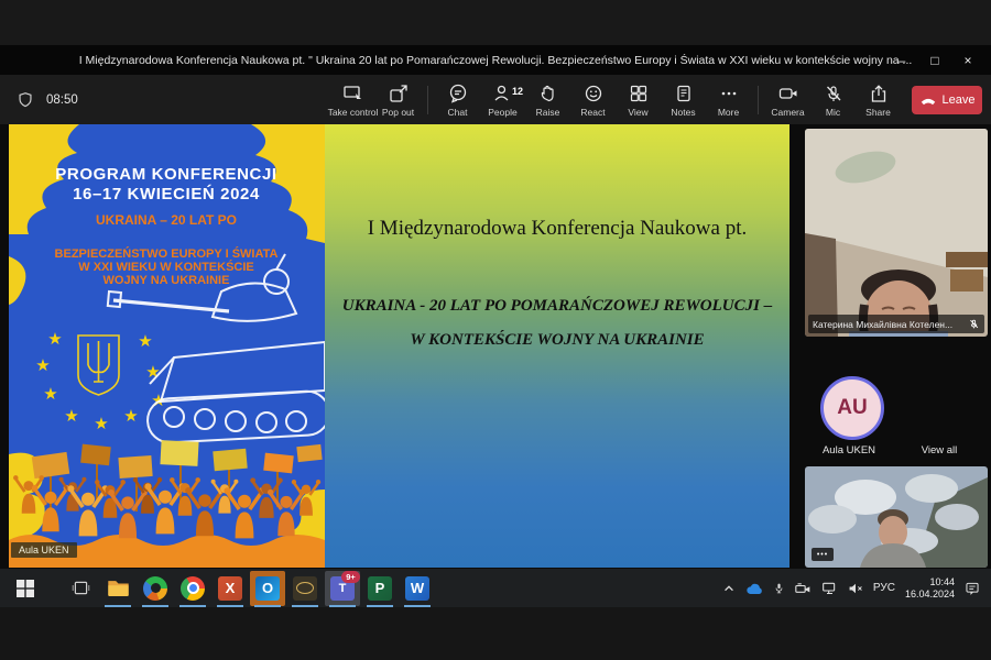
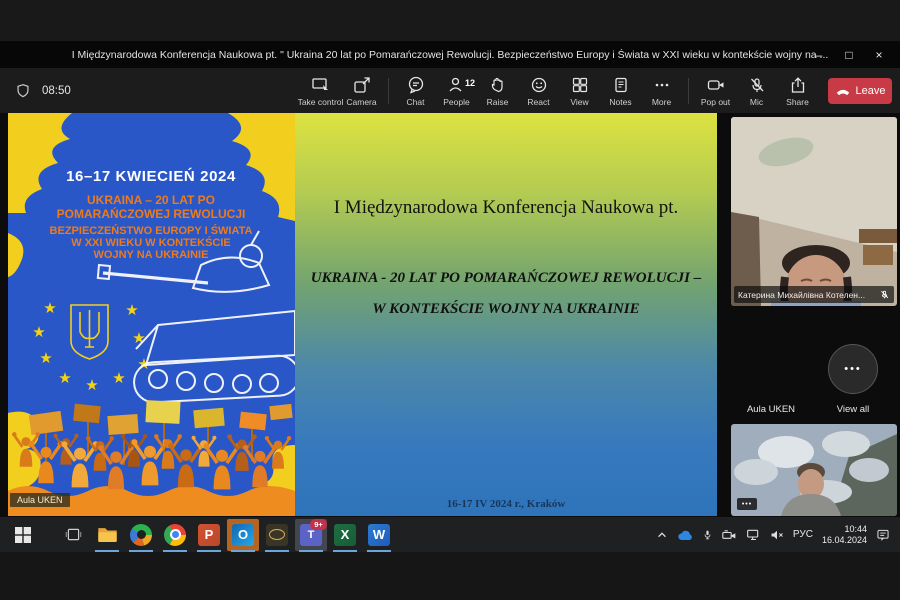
  I Międzynarodowa Konferencja Naukowa pt. " Ukraina 20 lat po Pomarańczowej Rewolucji. Bezpieczeństwo Europy i Świata w XXI wieku w kontekście wojny na ...
  –
  □
  ×
  08:50
  Take control
- Pop out
+ Camera
  Chat
  12
  People
  Raise
  React
  View
  Notes
  More
- Camera
+ Pop out
  Mic
  Share
  Leave
- PROGRAM KONFERENCJI
  16–17 KWIECIEŃ 2024
  UKRAINA – 20 LAT PO
+ POMARAŃCZOWEJ REWOLUCJI
  BEZPIECZEŃSTWO EUROPY I ŚWIATA
  W XXI WIEKU W KONTEKŚCIE
  WOJNY NA UKRAINIE
  ★
  ★
  ★
  ★
  ★
  ★
  ★
  ★
  I Międzynarodowa Konferencja Naukowa pt.
  UKRAINA - 20 LAT PO POMARAŃCZOWEJ REWOLUCJI –
  W KONTEKŚCIE WOJNY NA UKRAINIE
+ 16-17 IV 2024 r., Kraków
  Aula UKEN
  Катерина Михайлівна Котелен...
- AU
  Aula UKEN
+ •••
  View all
- X
+ P
  O
  T
  9+
- P
+ X
  W
  РУС
  10:44
  16.04.2024
